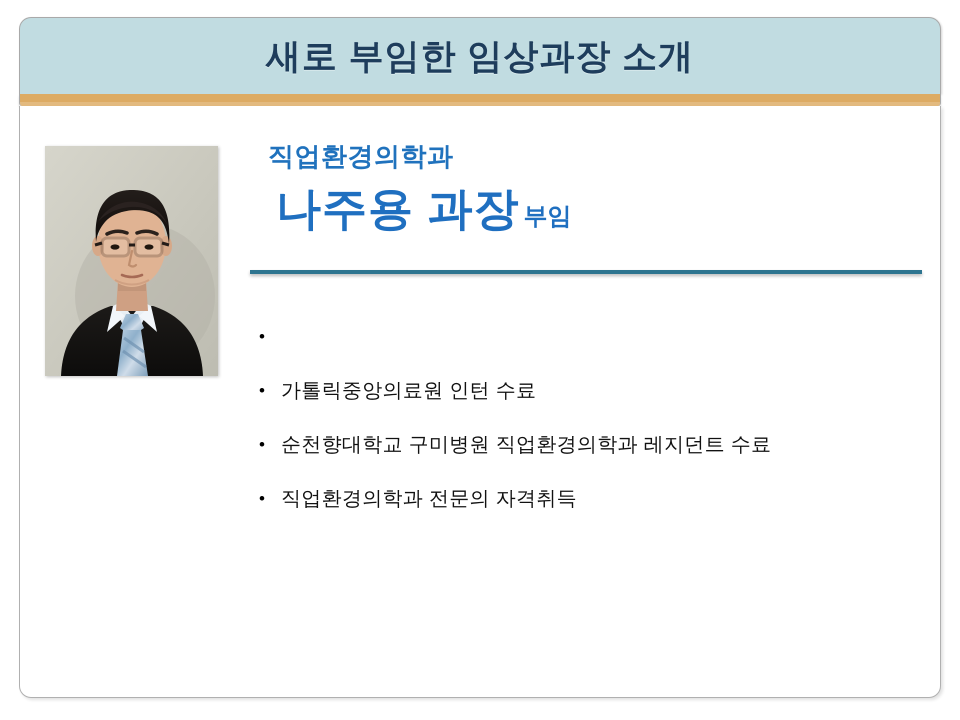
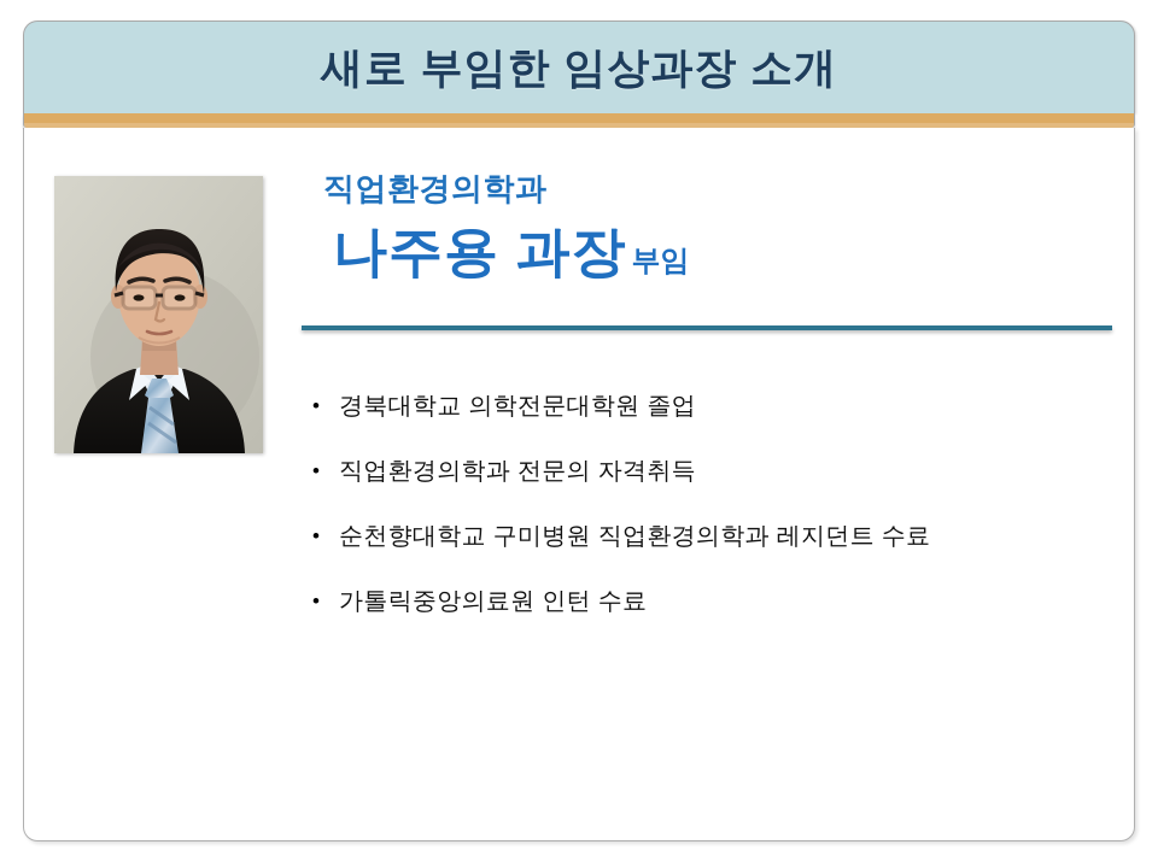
  새로 부임한 임상과장 소개
  직업환경의학과
  나주용 과장
  부임
  •
+ 경북대학교 의학전문대학원 졸업
  •
- 가톨릭중앙의료원 인턴 수료
+ 직업환경의학과 전문의 자격취득
  •
  순천향대학교 구미병원 직업환경의학과 레지던트 수료
  •
- 직업환경의학과 전문의 자격취득
+ 가톨릭중앙의료원 인턴 수료
